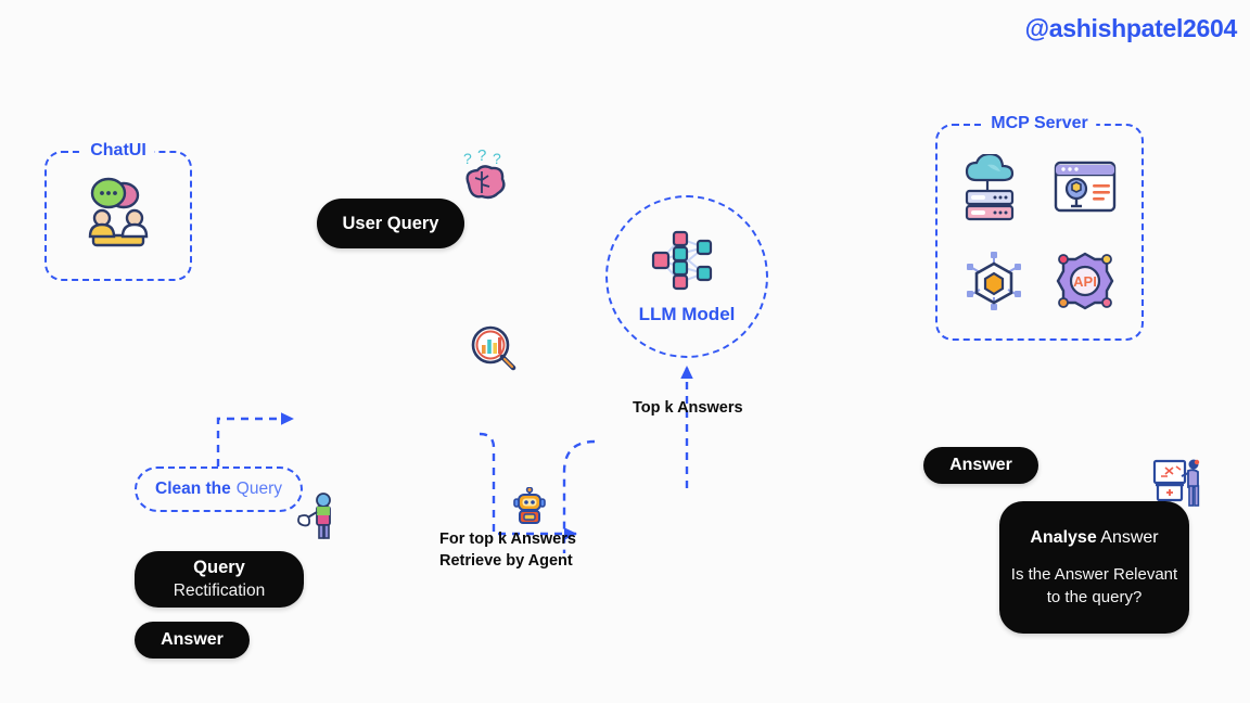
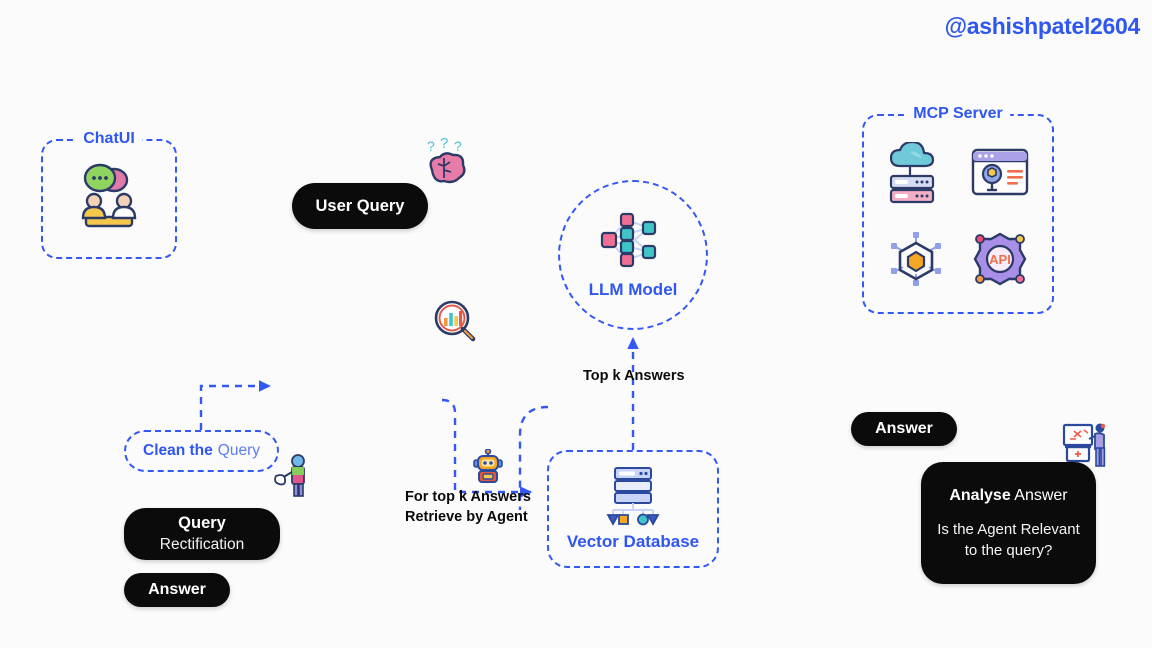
  @ashishpatel2604
  ChatUI
  User Query
  ?
  ?
  ?
  Clean the
  Query
  Query
  Rectification
  Answer
  LLM Model
  Top k Answers
+ Vector Database
  For top k Answers
  Retrieve by Agent
  MCP Server
  API
  Answer
  Analyse Answer
- Is the Answer Relevant to the query?
+ Is the Agent Relevant to the query?
